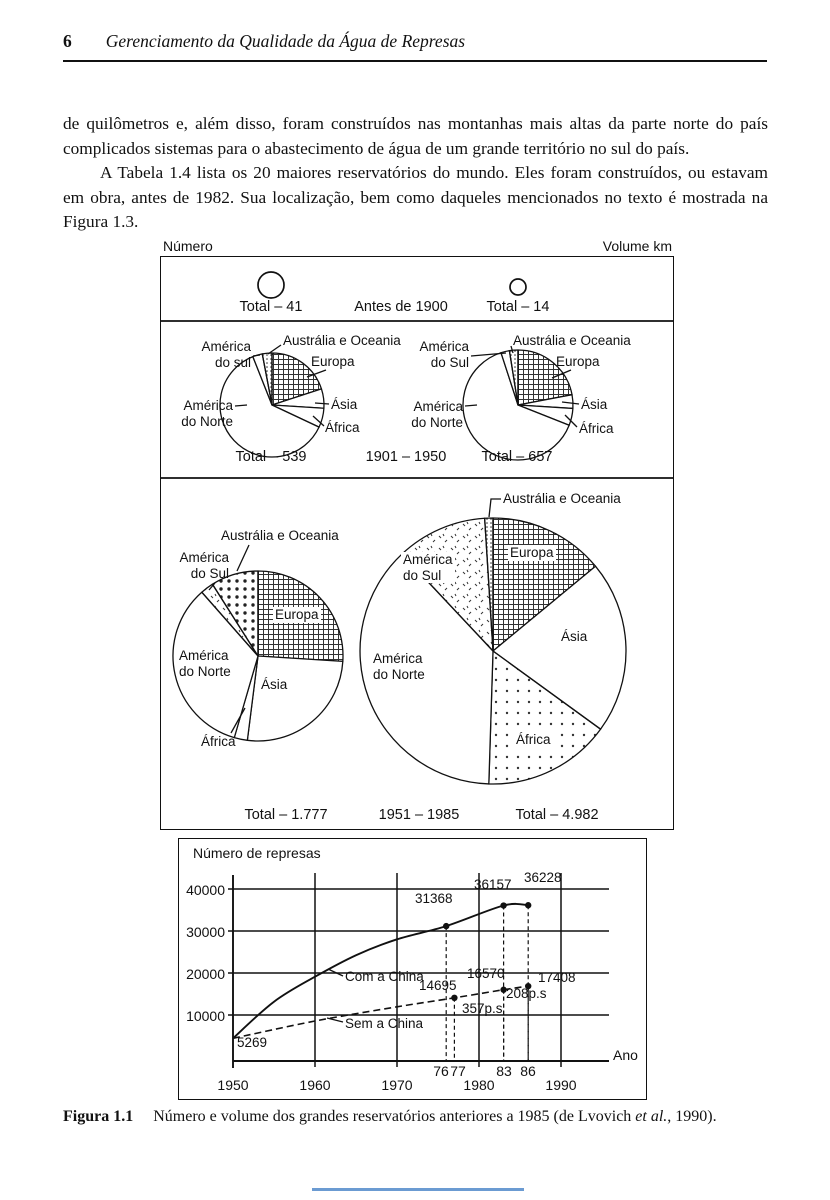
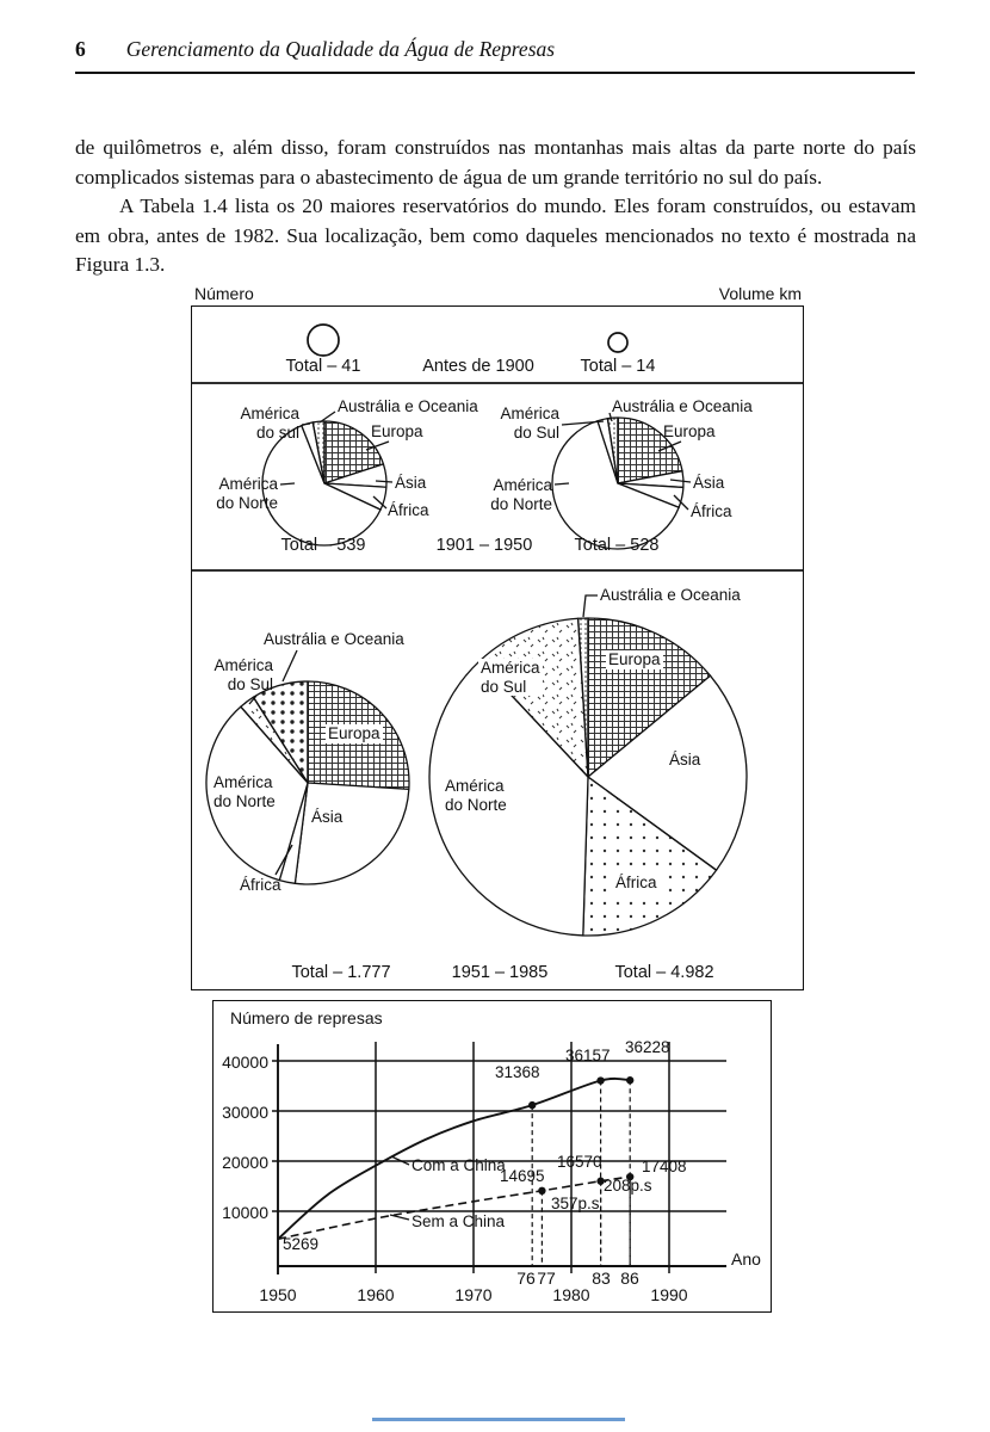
  6 Gerenciamento da Qualidade da Água de Represas
  de quilômetros e, além disso, foram construídos nas montanhas mais altas da parte norte do país complicados sistemas para o abastecimento de água de um grande território no sul do país.
  A Tabela 1.4 lista os 20 maiores reservatórios do mundo. Eles foram construídos, ou estavam em obra, antes de 1982. Sua localização, bem como daqueles mencionados no texto é mostrada na Figura 1.3.
  Número
  Volume km
  Total – 41
  Antes de 1900
  Total – 14
  Total – 539
  1901 – 1950
- Total – 657
+ Total – 528
  Total – 1.777
  1951 – 1985
  Total – 4.982
  América
  do sul
  Austrália e Oceania
  Europa
  Ásia
  África
  América
  do Norte
  América
  do Sul
  Austrália e Oceania
  Europa
  Ásia
  África
  América
  do Norte
  Austrália e Oceania
  América
  do Sul
  Europa
  América
  do Norte
  Ásia
  África
  Austrália e Oceania
  América
  do Sul
  Europa
  Ásia
  América
  do Norte
  África
  Número de represas
  40000
  30000
  20000
  10000
  1950
  1960
  1970
  1980
  1990
  76
  77
  83
  86
  Ano
  31368
  36157
  36228
  14695
  16570
  17408
  5269
  357p.s
  208p.s
  Com a China
  Sem a China
- Figura 1.1 Número e volume dos grandes reservatórios anteriores a 1985 (de Lvovich et al., 1990).
